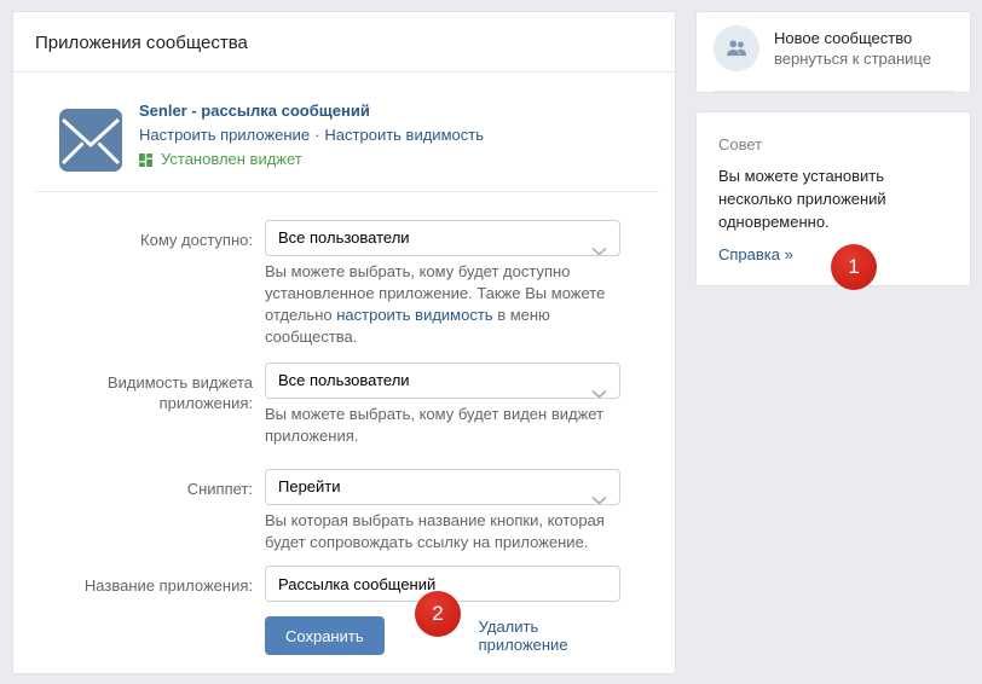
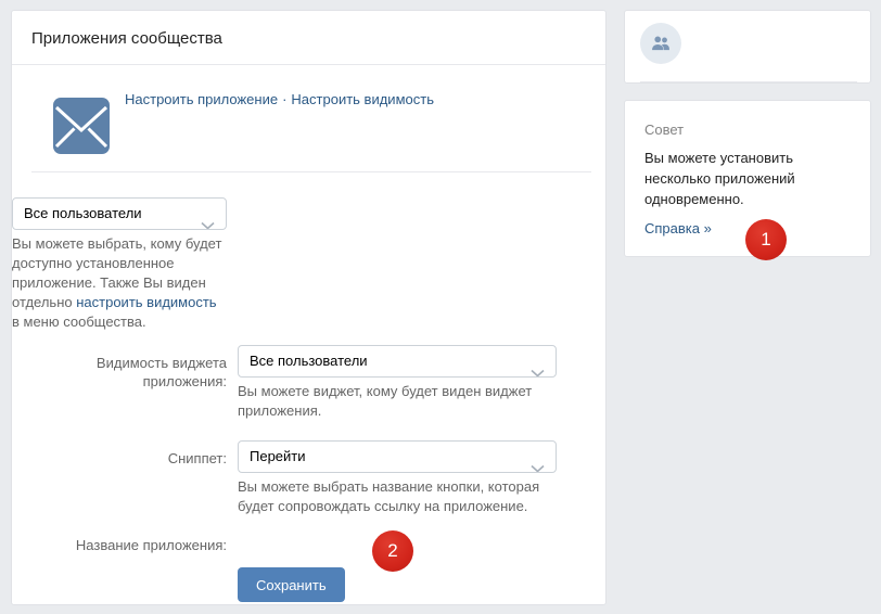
  Приложения сообщества
- Senler - рассылка сообщений
  Настроить приложение · Настроить видимость
- Установлен виджет
- Кому доступно:
  Все пользователи
- Вы можете выбрать, кому будет доступно установленное приложение. Также Вы можете отдельно настроить видимость в меню сообщества.
+ Вы можете выбрать, кому будет доступно установленное приложение. Также Вы виден отдельно настроить видимость в меню сообщества.
  Видимость виджета приложения:
  Все пользователи
- Вы можете выбрать, кому будет виден виджет приложения.
+ Вы можете виджет, кому будет виден виджет приложения.
  Сниппет:
  Перейти
- Вы которая выбрать название кнопки, которая будет сопровождать ссылку на приложение.
+ Вы можете выбрать название кнопки, которая будет сопровождать ссылку на приложение.
  Название приложения:
- Рассылка сообщений
  Сохранить
- Удалить приложение
- Новое сообщество
- вернуться к странице
  Совет
  Вы можете установить несколько приложений одновременно.
  Справка »
  1
  2
